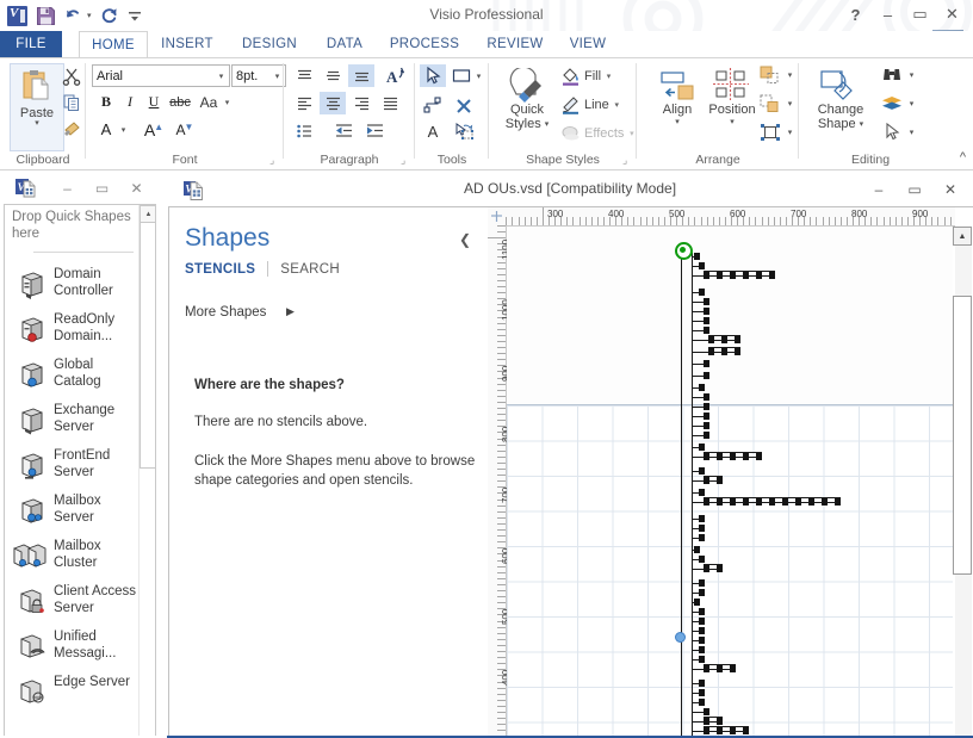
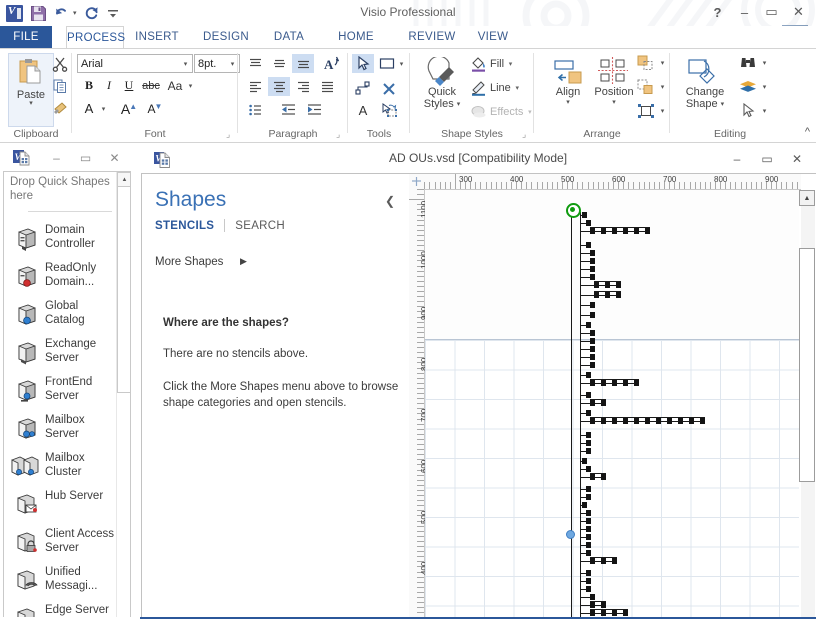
  Visio Professional
  ?
  –
  ▭
  ✕
  FILE
- HOME
+ PROCESS
  INSERT
  DESIGN
  DATA
- PROCESS
+ HOME
  REVIEW
  VIEW
  Paste
  Clipboard
  Arial
  8pt.
  B
  I
  U
  abc
  Aa
  A
  A
  ▲
  A
  ▼
  Font
  ⌟
  A
  Paragraph
  ⌟
  A
  Tools
  Quick
  Styles
  Fill
  Line
  Effects
  Shape Styles
  ⌟
  Align
  Position
  Arrange
  Change
  Shape
  Editing
  ^
  V
  –
  ▭
  ✕
  Drop Quick Shapes here
  Domain Controller
  ReadOnly Domain...
  Global Catalog
  Exchange Server
  FrontEnd Server
  Mailbox Server
  Mailbox Cluster
+ Hub Server
  Client Access Server
  Unified Messagi...
  Edge Server
  V
  AD OUs.vsd [Compatibility Mode]
  –
  ▭
  ✕
  Shapes
  ❮
  STENCILS
  SEARCH
  More Shapes
  ▶
  Where are the shapes?
  There are no stencils above.
  Click the More Shapes menu above to browse shape categories and open stencils.
  300
  400
  500
  600
  700
  800
  900
